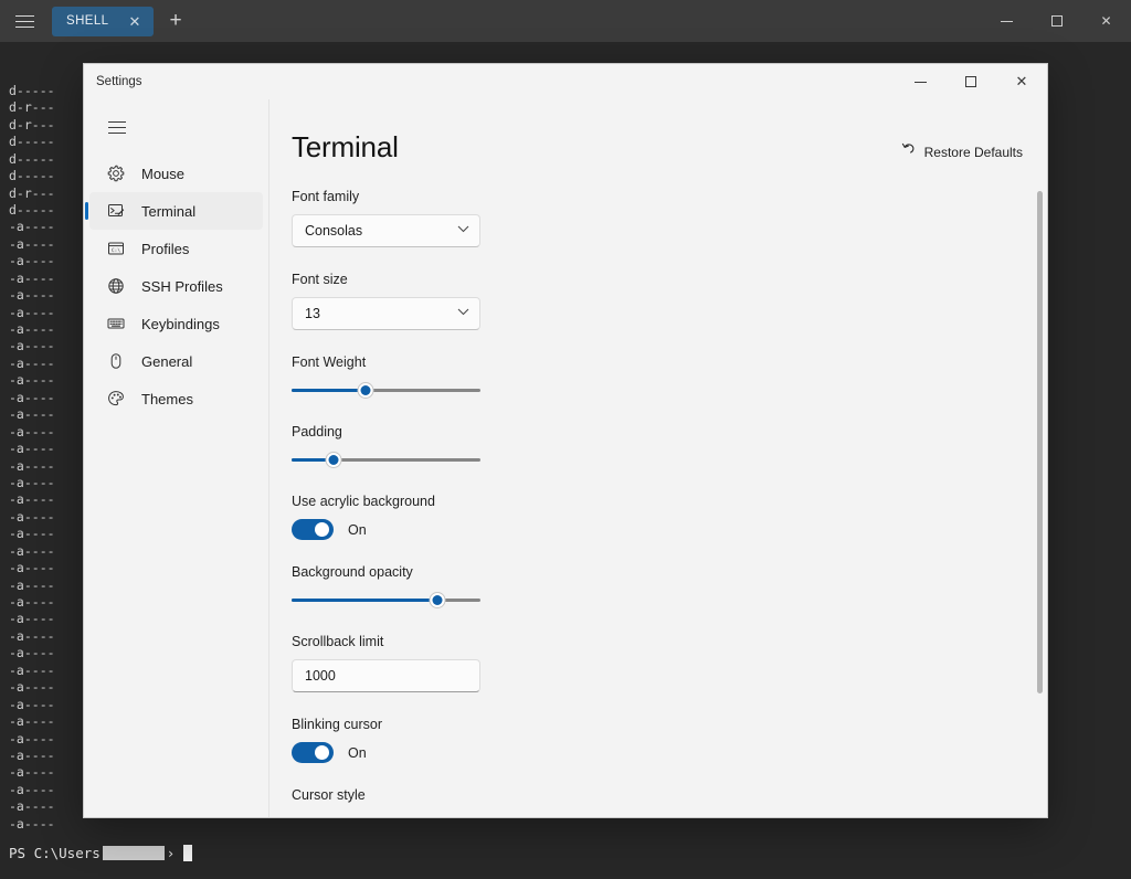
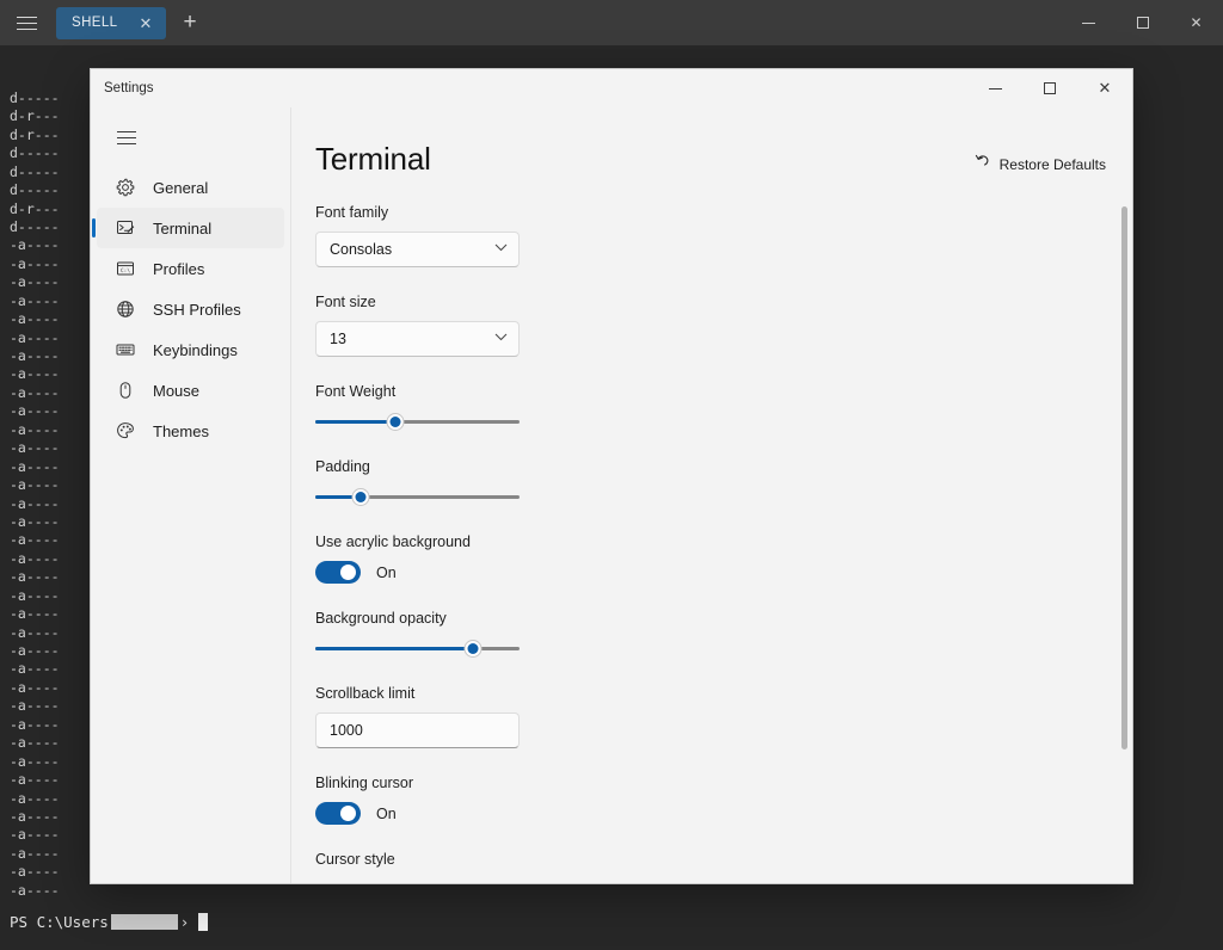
  d-----
  d-r---
  d-r---
  d-----
  d-----
  d-----
  d-r---
  d-----
  -a----
  -a----
  -a----
  -a----
  -a----
  -a----
  -a----
  -a----
  -a----
  -a----
  -a----
  -a----
  -a----
  -a----
  -a----
  -a----
  -a----
  -a----
  -a----
  -a----
  -a----
  -a----
  -a----
  -a----
  -a----
  -a----
  -a----
  -a----
  -a----
  -a----
  -a----
  -a----
  -a----
  -a----
  -a----
  -a----
  PS C:\Users
  ›
  SHELL
  ✕
  +
  ✕
  Settings
  ✕
- Mouse
+ General
  Terminal
  Profiles
  SSH Profiles
  Keybindings
- General
+ Mouse
  Themes
  Terminal
  Font family
  Consolas
  Font size
  13
  Font Weight
  Padding
  Use acrylic background
  On
  Background opacity
  Scrollback limit
  1000
  Blinking cursor
  On
  Cursor style
  Restore Defaults
